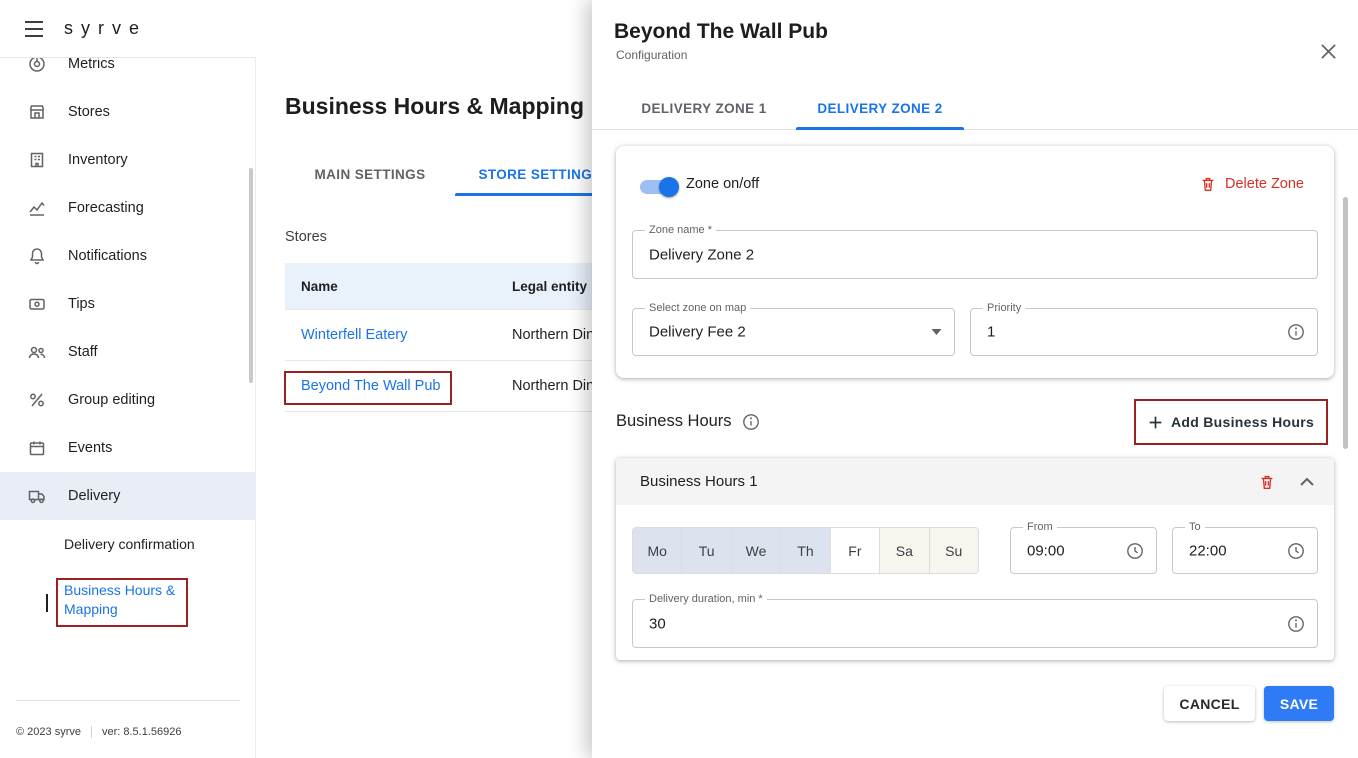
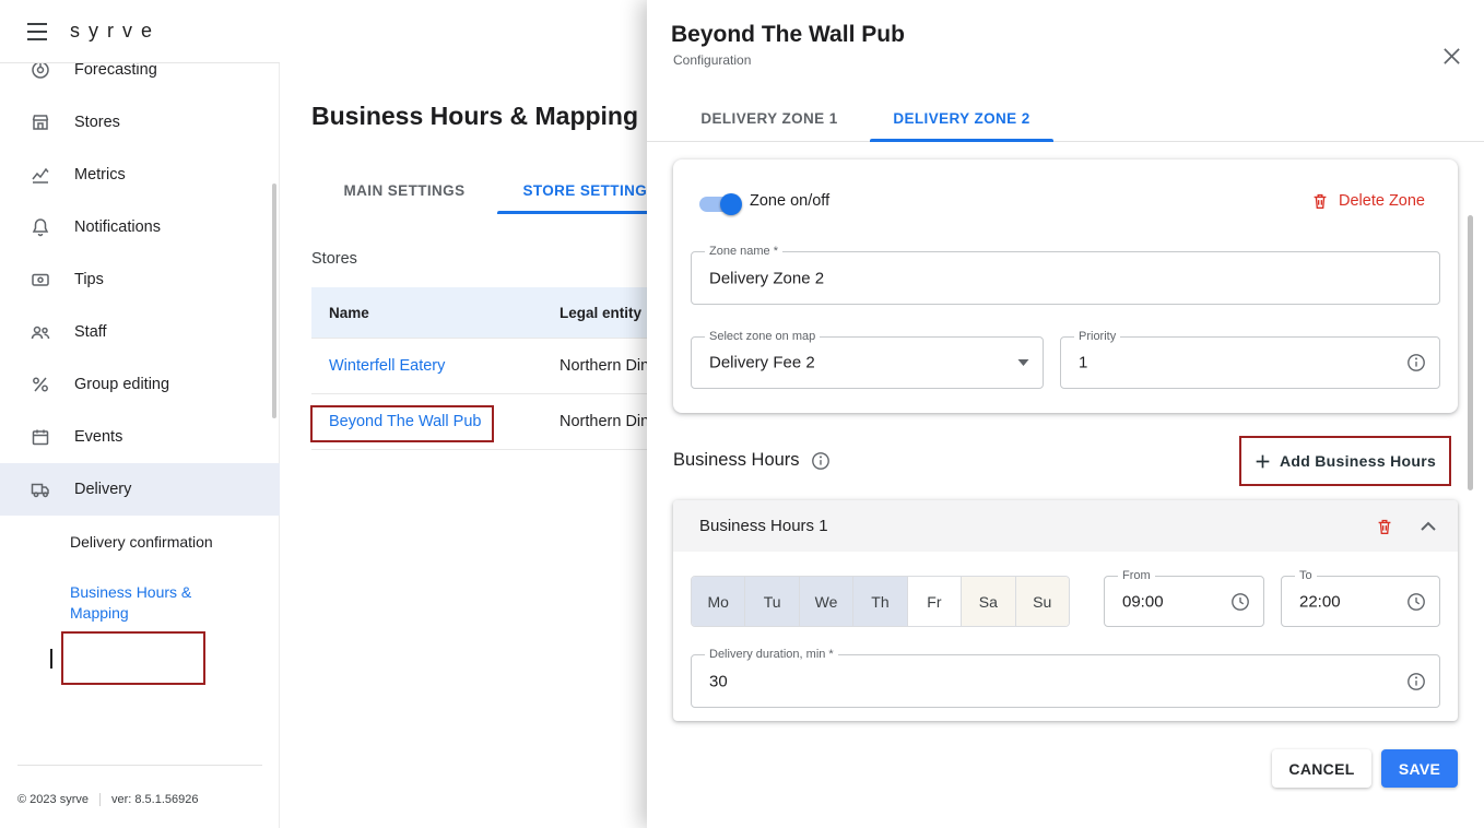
- Metrics
+ Forecasting
  Stores
- Inventory
- Forecasting
+ Metrics
  Notifications
  Tips
  Staff
  Group editing
  Events
  Delivery
  Delivery confirmation
  Business Hours & Mapping
  © 2023 syrve
  ver: 8.5.1.56926
  syrve
  Business Hours & Mapping
  MAIN SETTINGS
  STORE SETTING
  Stores
  Name
  Legal entity
  Winterfell Eatery
  Northern Din
  Beyond The Wall Pub
  Northern Din
  Beyond The Wall Pub
  Configuration
  DELIVERY ZONE 1
  DELIVERY ZONE 2
  Zone on/off
  Delete Zone
  Zone name *
  Delivery Zone 2
  Select zone on map
  Delivery Fee 2
  Priority
  1
  Business Hours
  Add Business Hours
  Business Hours 1
  Mo
  Tu
  We
  Th
  Fr
  Sa
  Su
  From
  09:00
  To
  22:00
  Delivery duration, min *
  30
  CANCEL
  SAVE
